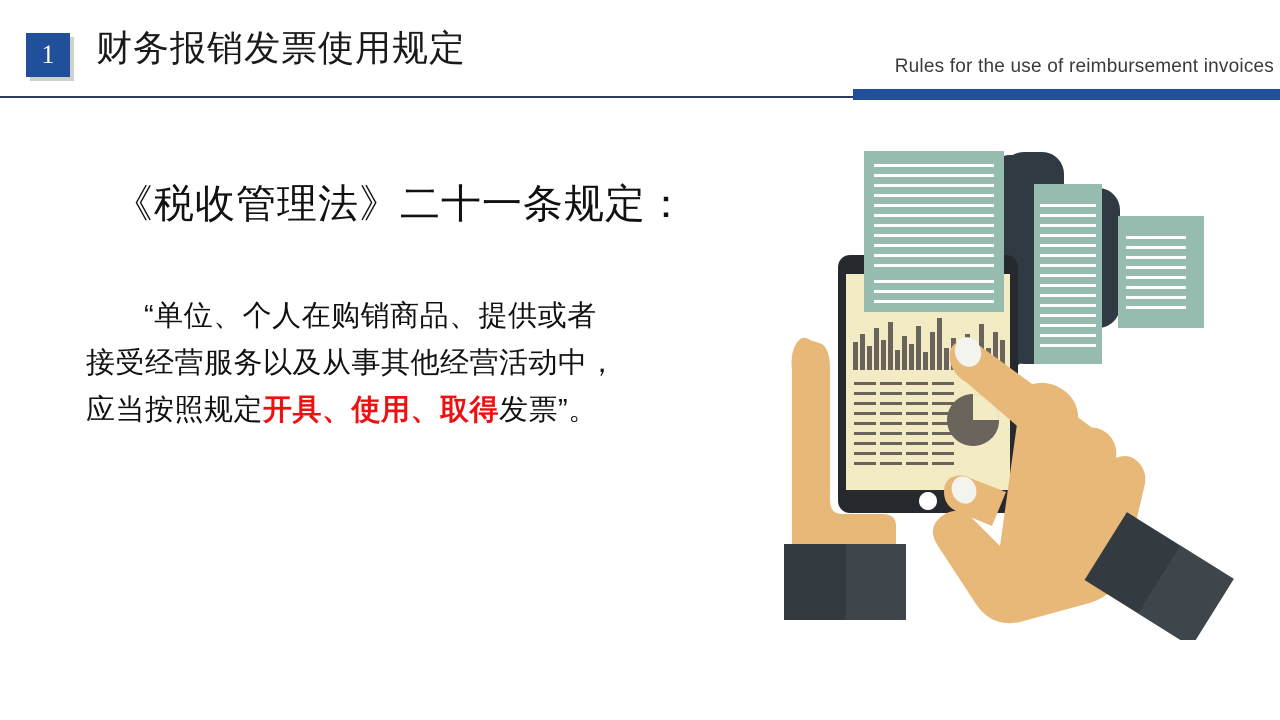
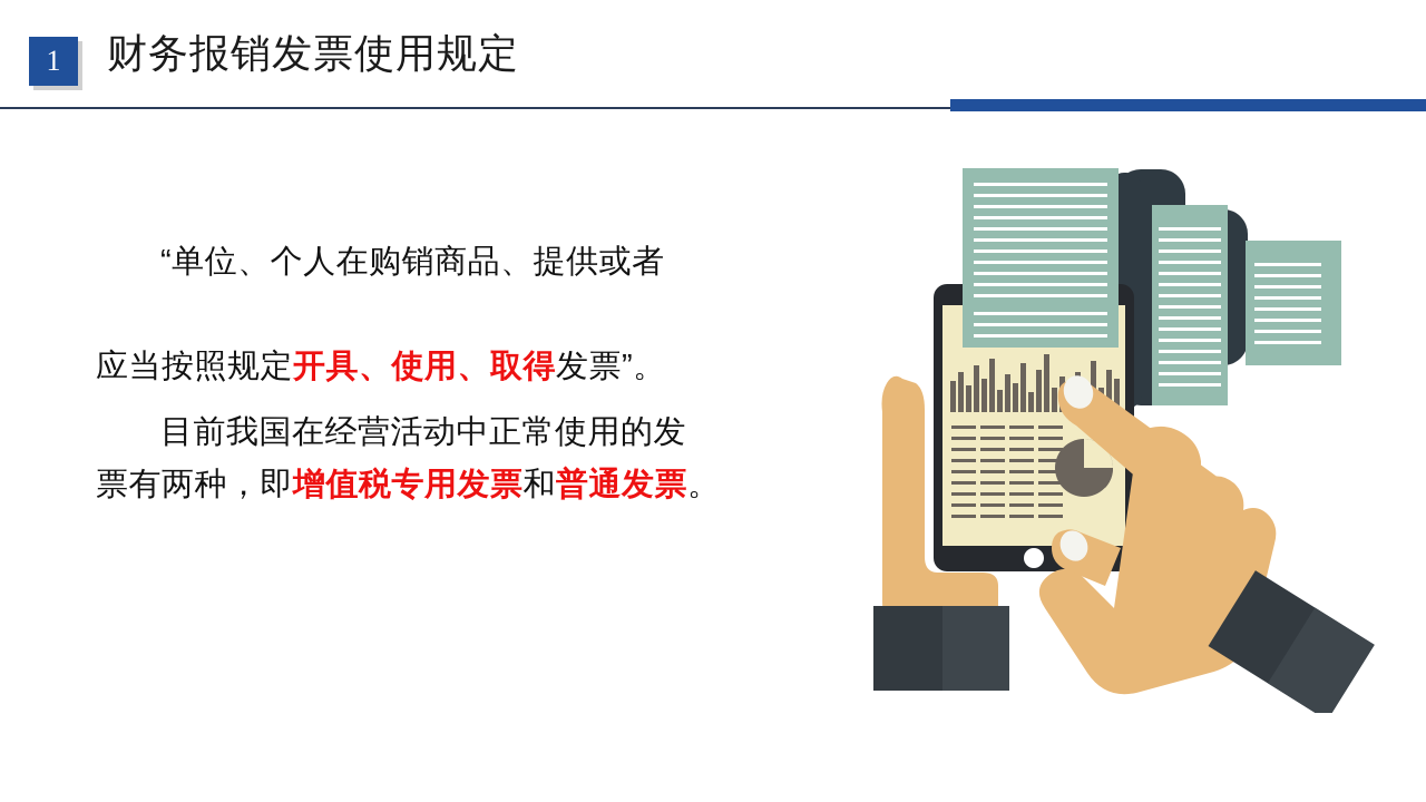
  1
  财务报销发票使用规定
- Rules for the use of reimbursement invoices
- 《税收管理法》二十一条规定：
  “单位、个人在购销商品、提供或者
- 接受经营服务以及从事其他经营活动中，
  应当按照规定开具、使用、取得发票”。
+ 目前我国在经营活动中正常使用的发
+ 票有两种，即增值税专用发票和普通发票。
